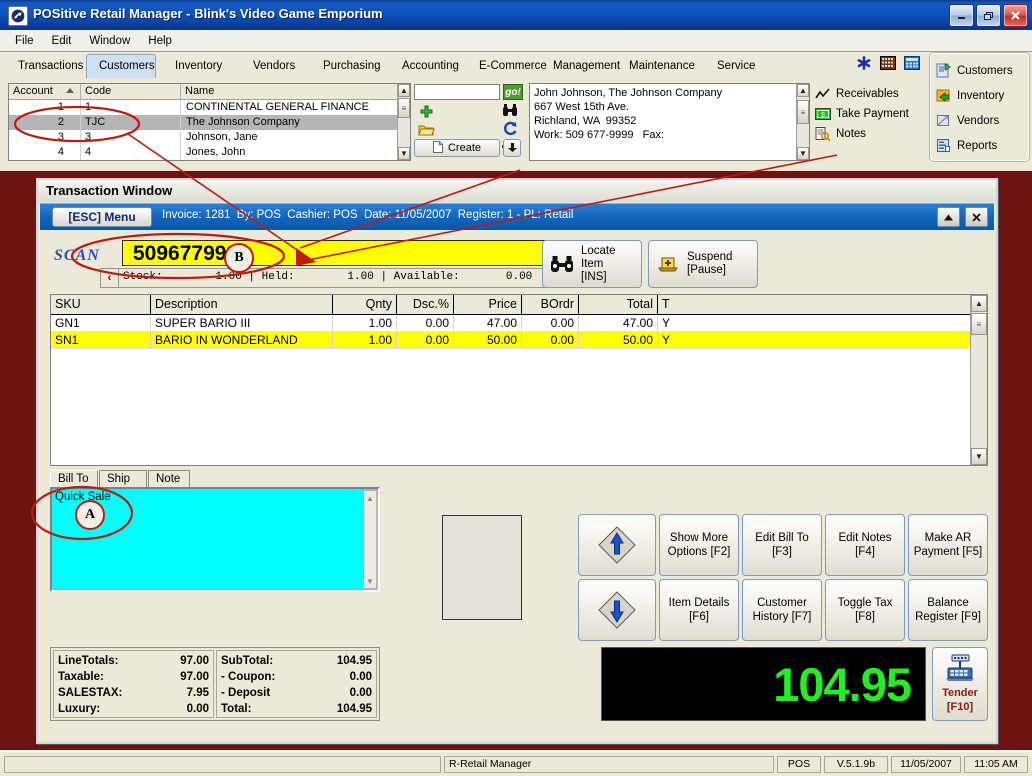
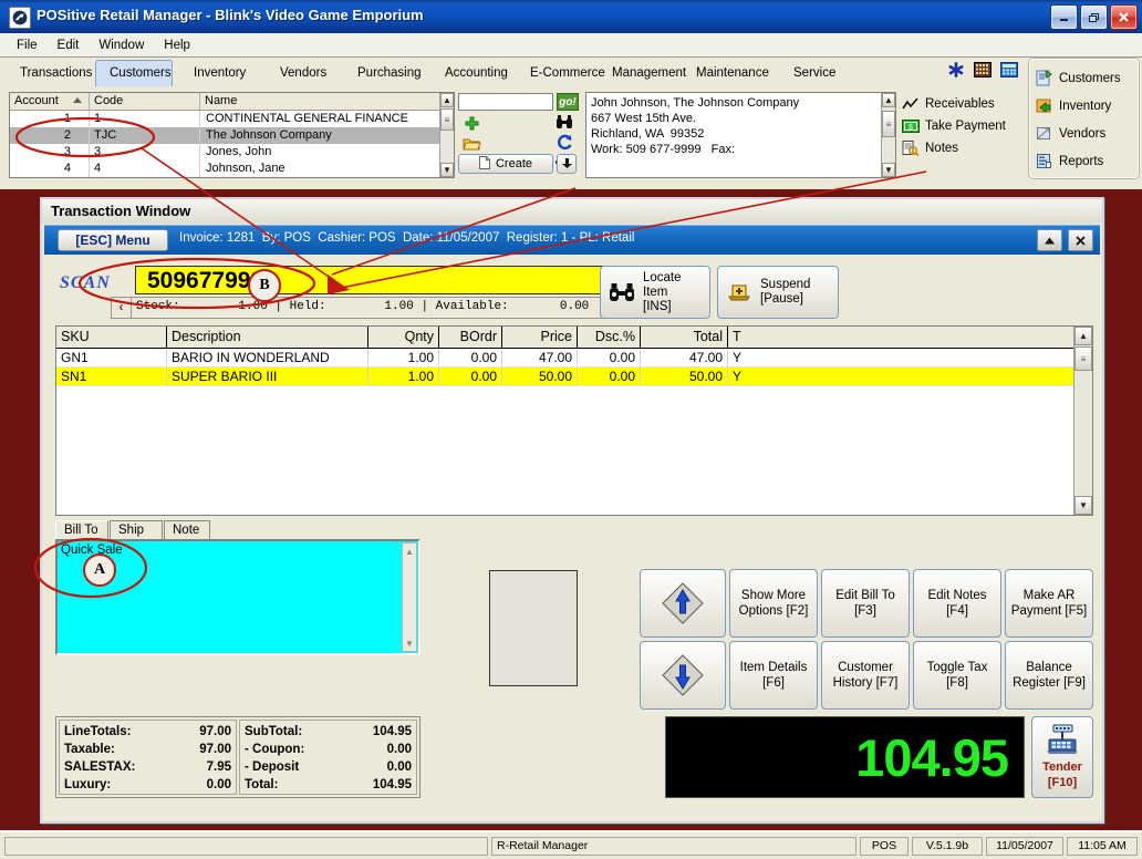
  POSitive Retail Manager - Blink's Video Game Emporium
  File
  Edit
  Window
  Help
  Transactions
  Customers
  Inventory
  Vendors
  Purchasing
  Accounting
  E-Commerce
  Management
  Maintenance
  Service
  Customers
  Inventory
  Vendors
  Reports
  Account
  Code
  Name
  CONTINENTAL GENERAL FINANCE
  2
  TJC
  The Johnson Company
  3
  3
- Johnson, Jane
+ Jones, John
  4
  4
- Jones, John
+ Johnson, Jane
  ▲
  ≡
  ▼
  go!
  Create
  John Johnson, The Johnson Company
  667 West 15th Ave.
  Richland, WA 99352
  Work: 509 677-9999 Fax:
  ▲
  ≡
  ▼
  Receivables
  Take Payment
  Notes
  Transaction Window
  [ESC] Menu
  Invoice: 1281 B: POS Cashier: POS Date: 11/05/2007 Register: 1 - P: Retail
  SCAN
  50967799
  ‹
  S.00 | Held: 1.00 | Available: 0.00
  Locate
  Item
  [INS]
  Suspend
  [Pause]
  SKU
  Description
  Qnty
- Dsc.%
+ BOrdr
  Price
- BOrdr
+ Dsc.%
  Total
  T
  GN1
- SUPER BARIO III
+ BARIO IN WONDERLAND
  1.00
  0.00
  47.00
  0.00
  47.00
  Y
  SN1
- BARIO IN WONDERLAND
+ SUPER BARIO III
  1.00
  0.00
  50.00
  0.00
  50.00
  Y
  ▲
  ≡
  ▼
  Bill To
  Note
  Quick Sale
  ▲
  ▼
  Show More
  Options [F2]
  Edit Bill To
  [F3]
  Edit Notes
  [F4]
  Make AR
  Payment [F5]
  Item Details
  [F6]
  Customer
  History [F7]
  Toggle Tax
  [F8]
  Balance
  Register [F9]
  LineTotals:
  97.00
  Taxable:
  97.00
  SALESTAX:
  7.95
  Luxury:
  0.00
  SubTotal:
  104.95
  - Coupon:
  0.00
  - Deposit
  0.00
  Total:
  104.95
  104.95
  Tender
  [F10]
  R-Retail Manager
  POS
  V.5.1.9b
  11/05/2007
  11:05 AM
  A
  B
